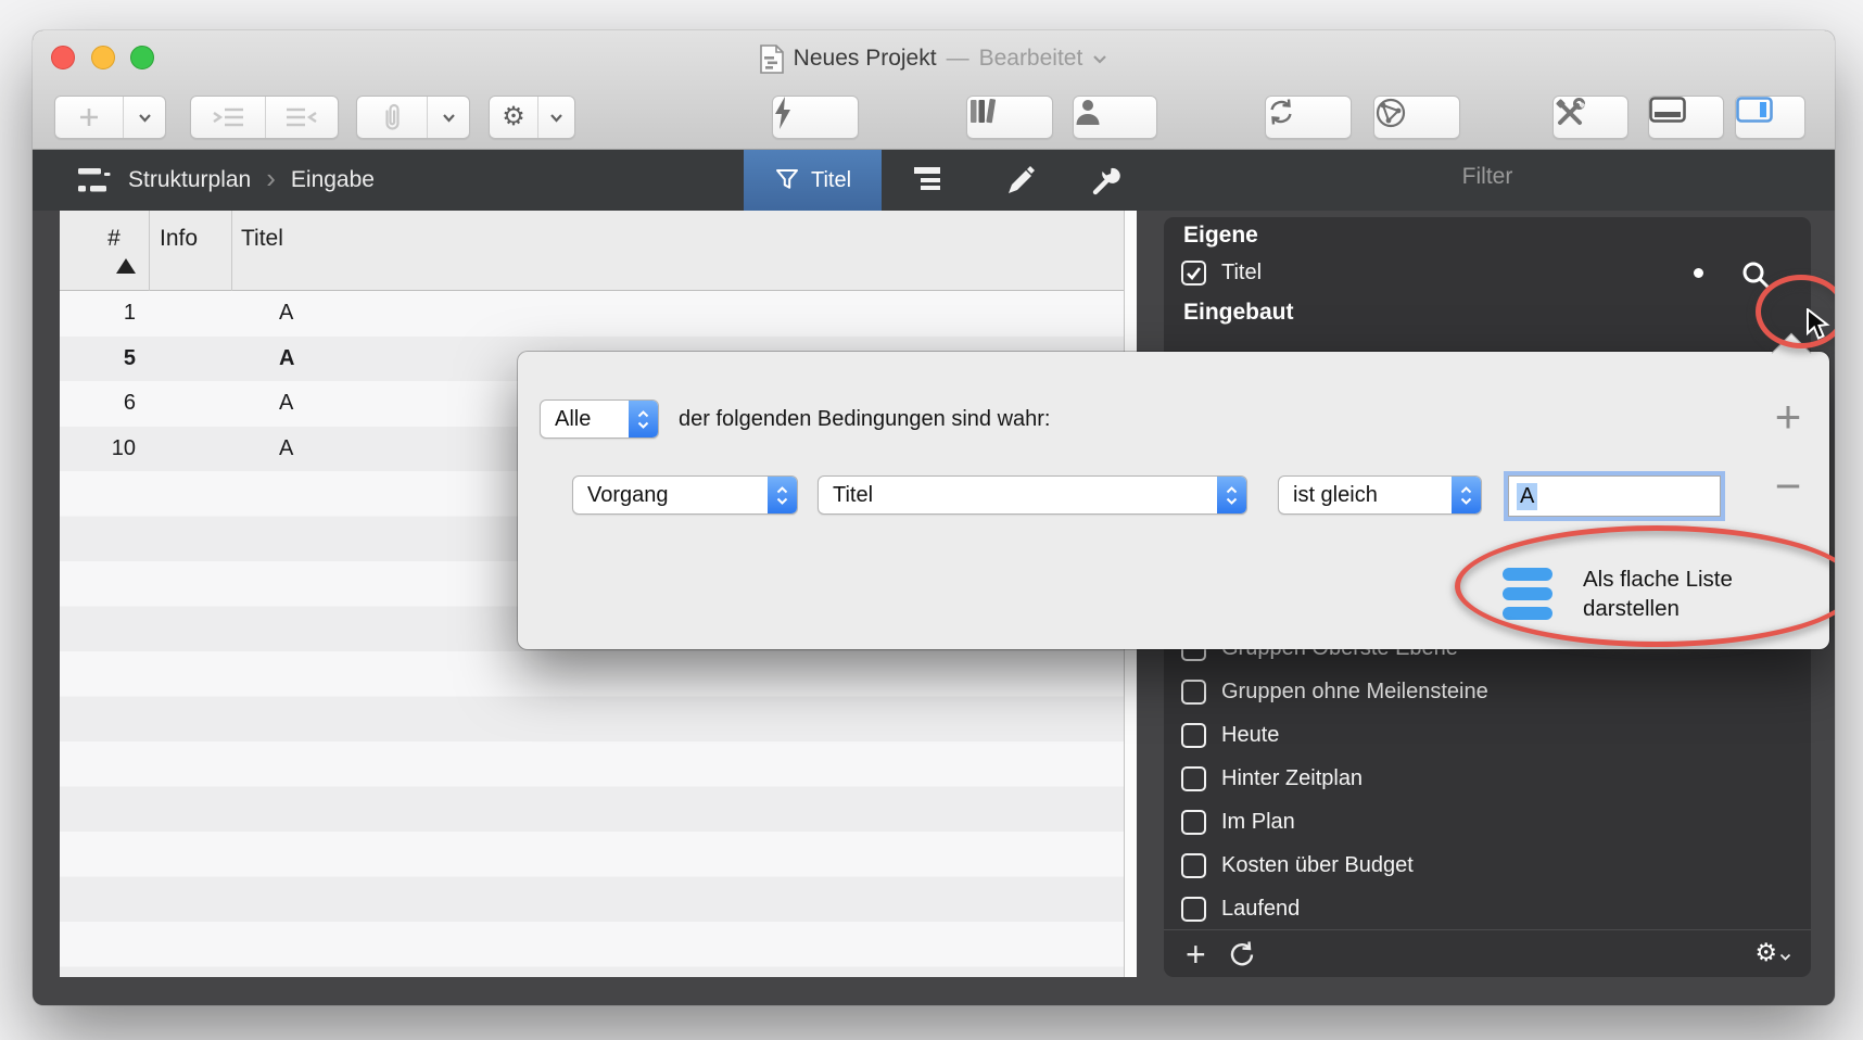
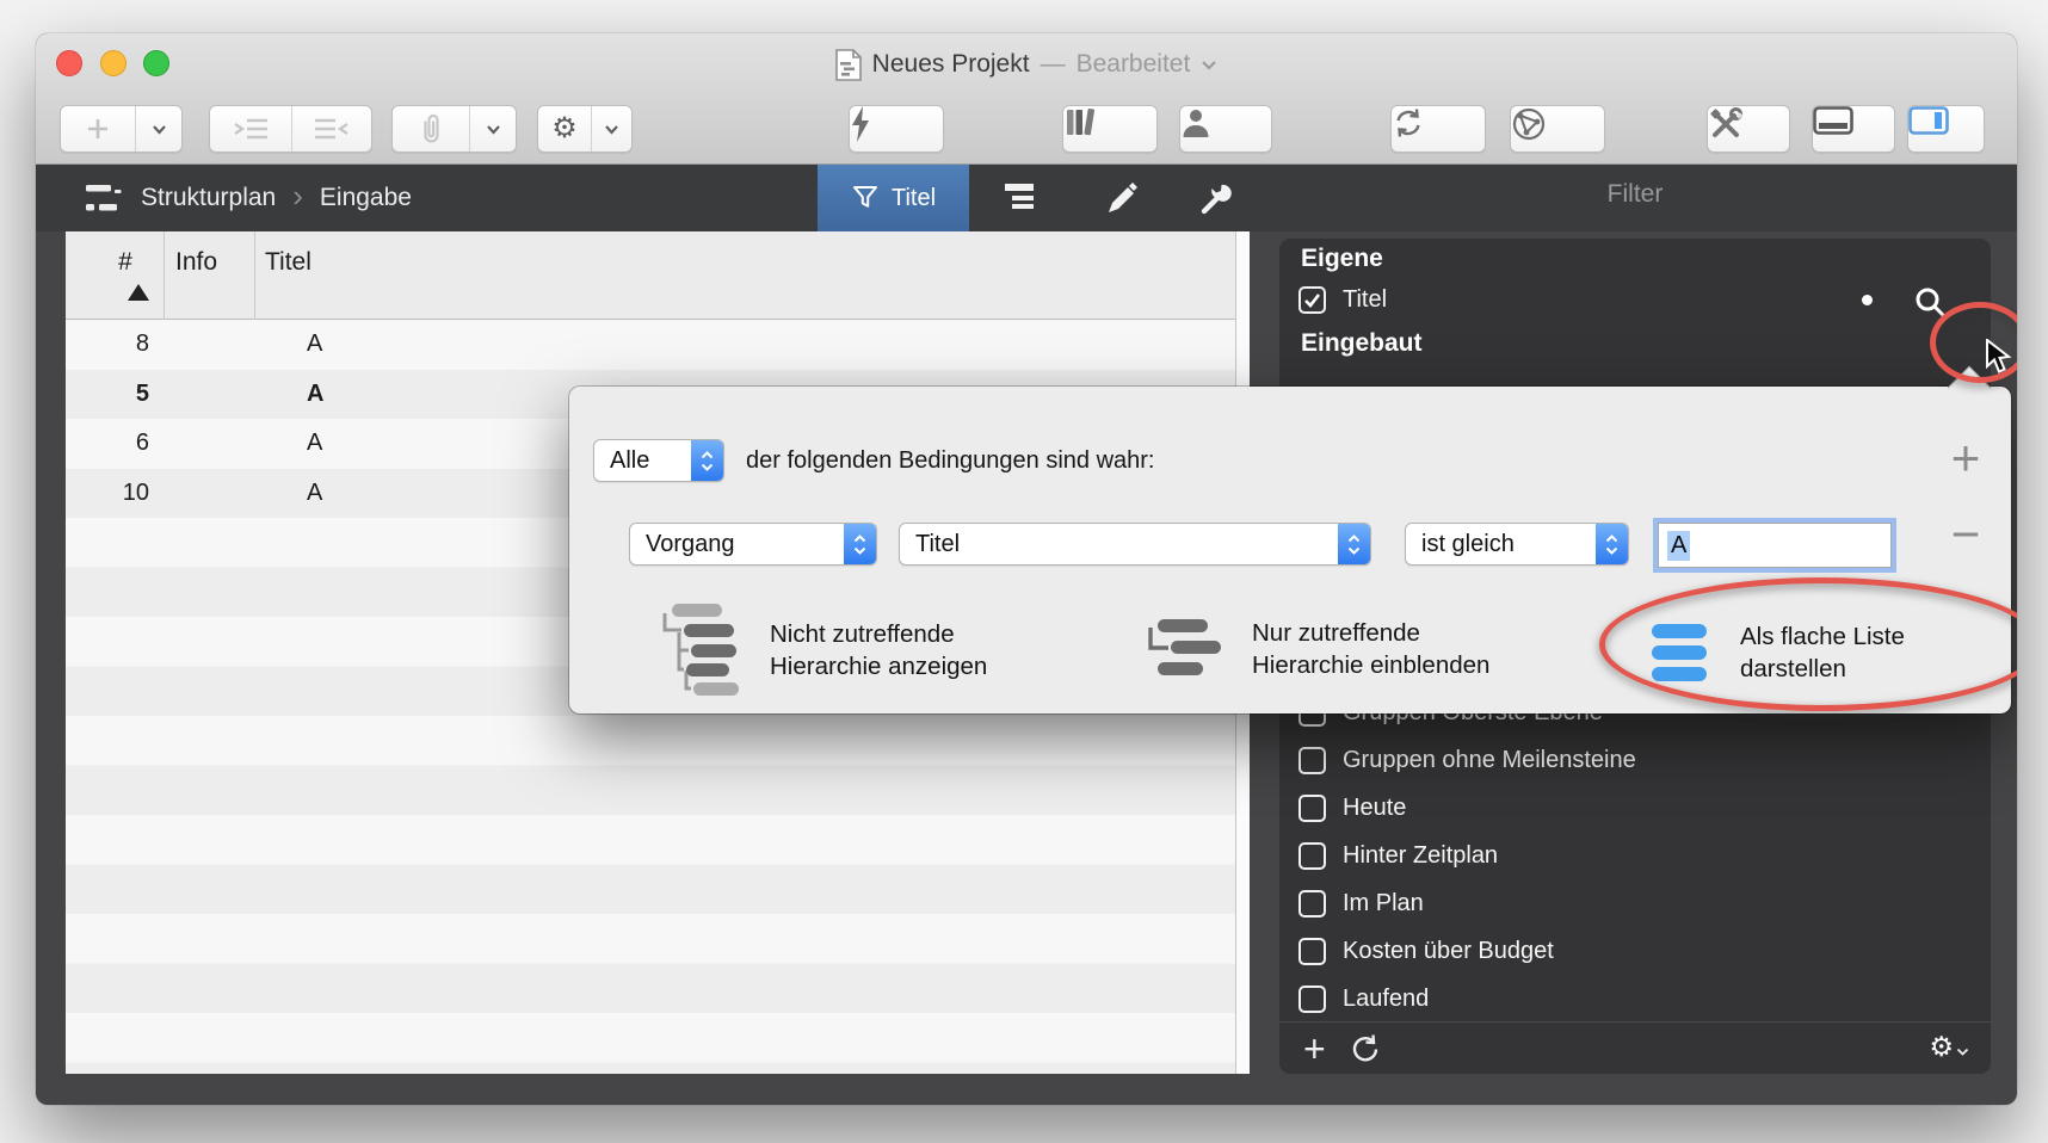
  Neues Projekt
  —
  Bearbeitet
  ⚙
  Strukturplan
  ›
  Eingabe
  Titel
  Filter
  #
  Info
  Titel
- 1
+ 8
  A
  5
  A
  6
  A
  10
  A
  Eigene
  Titel
  Eingebaut
  Gruppen ohne Meilensteine
  Heute
  Hinter Zeitplan
  Im Plan
  Kosten über Budget
  Laufend
  +
  ⚙
  Alle
  der folgenden Bedingungen sind wahr:
  Vorgang
  Titel
  ist gleich
  A
  +
  −
+ Nicht zutreffende
+ Hierarchie anzeigen
+ Nur zutreffende
+ Hierarchie einblenden
  Als flache Liste
  darstellen
